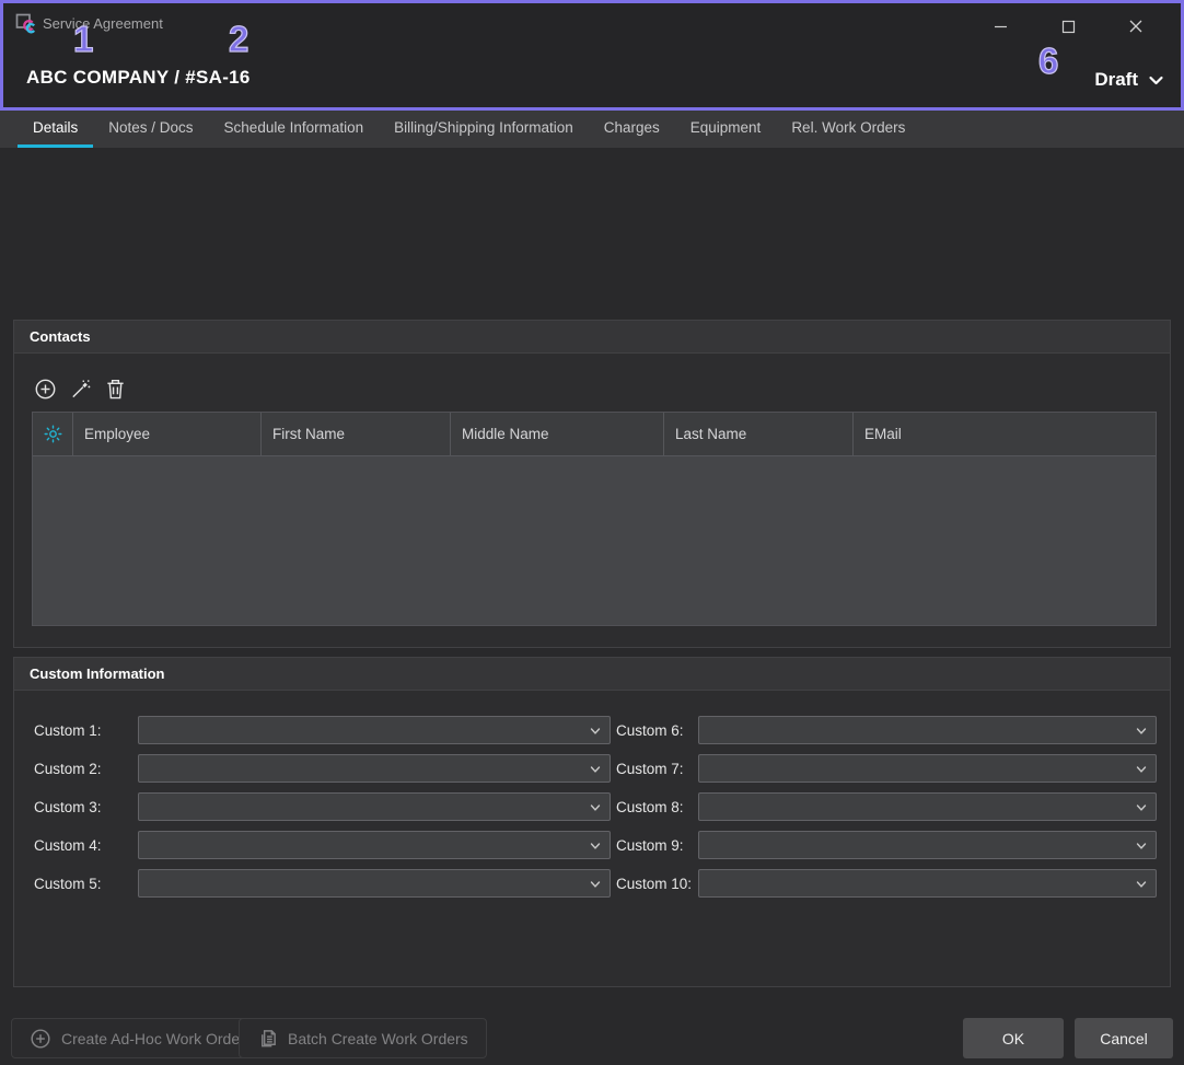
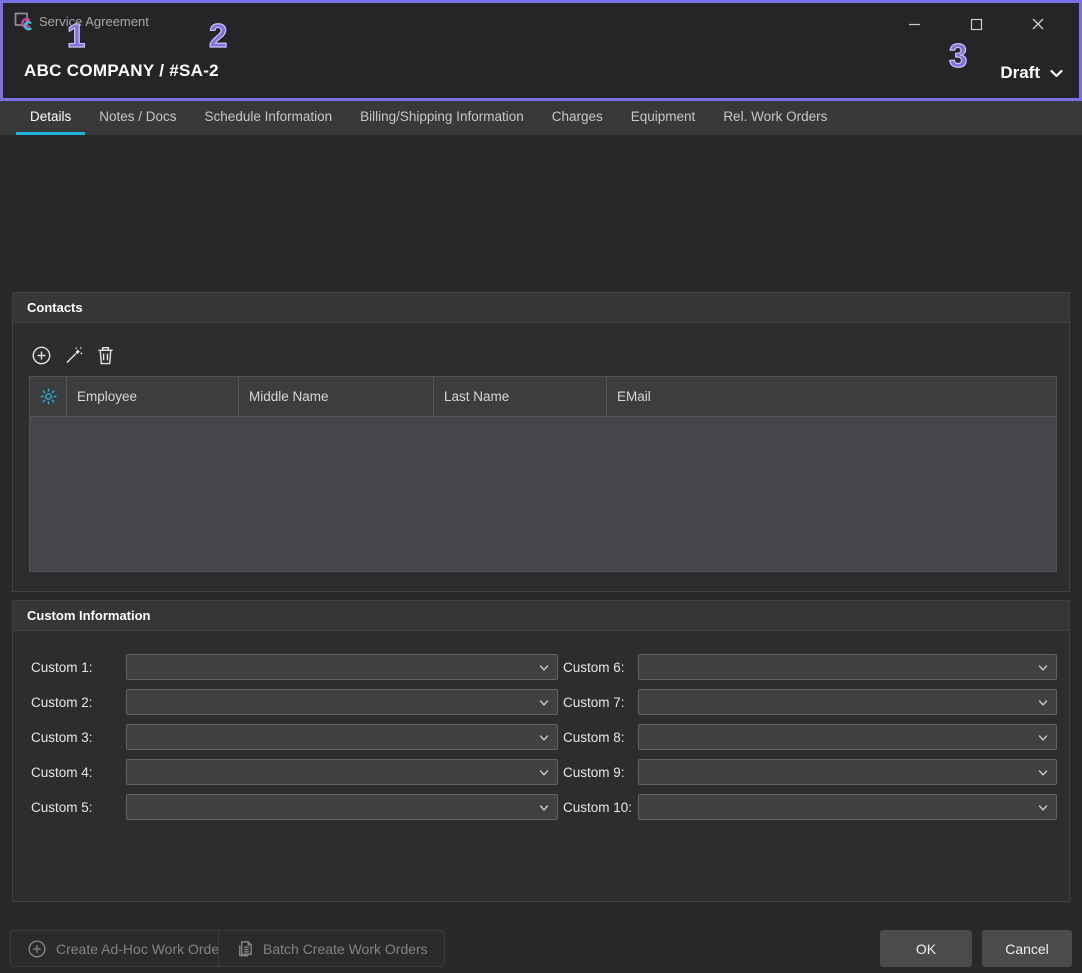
  Service Agreement
- ABC COMPANY / #SA-16
+ ABC COMPANY / #SA-2
  Draft
  1
  2
- 6
+ 3
  Details
  Notes / Docs
  Schedule Information
  Billing/Shipping Information
  Charges
  Equipment
  Rel. Work Orders
  Contacts
  Employee
- First Name
  Middle Name
  Last Name
  EMail
  Custom Information
  Custom 1:
  Custom 6:
  Custom 2:
  Custom 7:
  Custom 3:
  Custom 8:
  Custom 4:
  Custom 9:
  Custom 5:
  Custom 10:
  Create Ad-Hoc Work Orde
  Batch Create Work Orders
  OK
  Cancel
